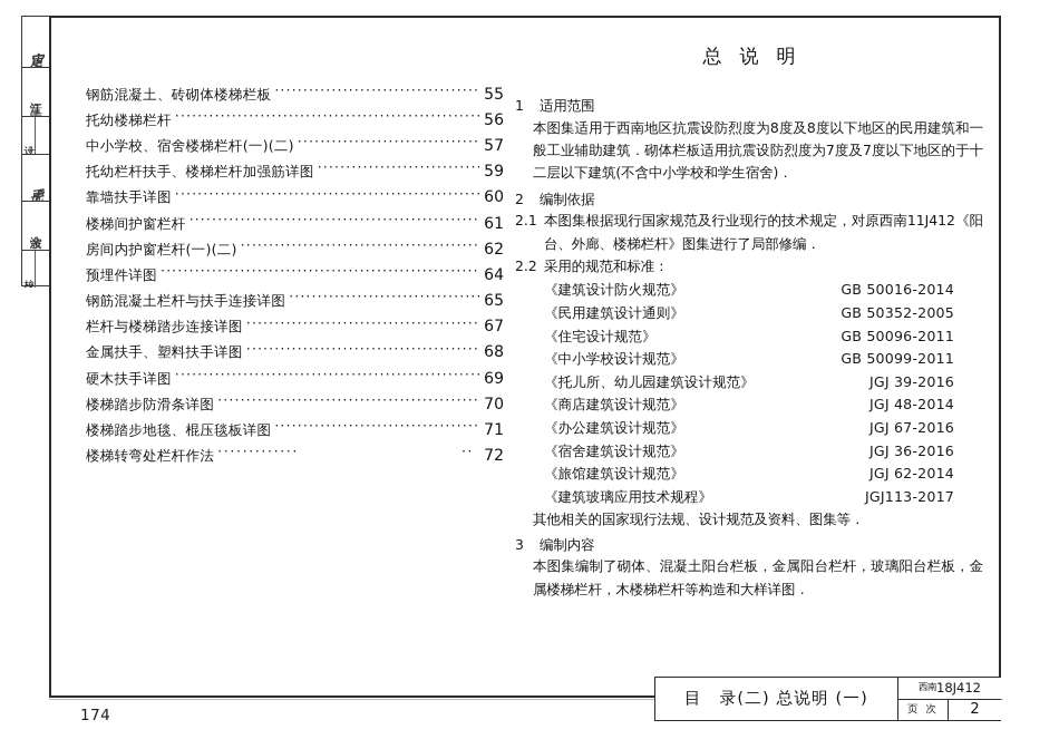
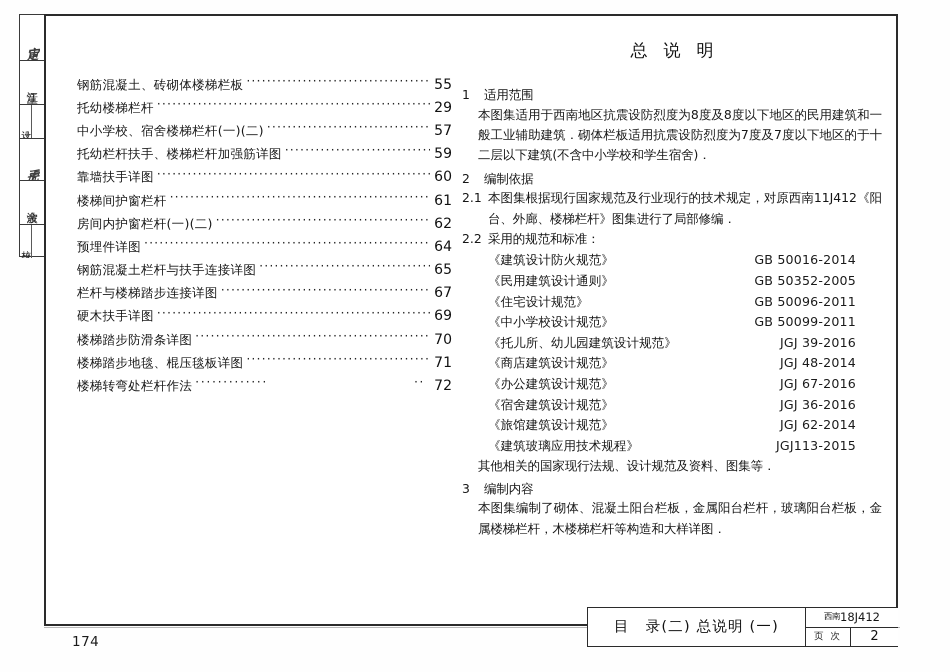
  钢筋混凝土、砖砌体楼梯栏板
  55
  托幼楼梯栏杆
- 56
+ 29
  中小学校、宿舍楼梯栏杆(一)(二)
  57
  托幼栏杆扶手、楼梯栏杆加强筋详图
  59
  靠墙扶手详图
  60
  楼梯间护窗栏杆
  61
  房间内护窗栏杆(一)(二)
  62
  预埋件详图
  64
  钢筋混凝土栏杆与扶手连接详图
  65
  栏杆与楼梯踏步连接详图
  67
- 金属扶手、塑料扶手详图
- 68
  硬木扶手详图
  69
  楼梯踏步防滑条详图
  70
  楼梯踏步地毯、棍压毯板详图
  71
  楼梯转弯处栏杆作法
  72
  总说明
  1
  适用范围
  本图集适用于西南地区抗震设防烈度为8度及8度以下地区的民用建筑和一般工业辅助建筑．砌体栏板适用抗震设防烈度为7度及7度以下地区的于十二层以下建筑(不含中小学校和学生宿舍)．
  2
  编制依据
  2.1
  本图集根据现行国家规范及行业现行的技术规定，对原西南11J412《阳台、外廊、楼梯栏杆》图集进行了局部修编．
  2.2
  采用的规范和标准：
  《建筑设计防火规范》
  GB 50016-2014
  《民用建筑设计通则》
  GB 50352-2005
  《住宅设计规范》
  GB 50096-2011
  《中小学校设计规范》
  GB 50099-2011
  《托儿所、幼儿园建筑设计规范》
  JGJ 39-2016
  《商店建筑设计规范》
  JGJ 48-2014
  《办公建筑设计规范》
  JGJ 67-2016
  《宿舍建筑设计规范》
  JGJ 36-2016
  《旅馆建筑设计规范》
  JGJ 62-2014
  《建筑玻璃应用技术规程》
- JGJ113-2017
+ JGJ113-2015
  其他相关的国家现行法规、设计规范及资料、图集等．
  3
  编制内容
  本图集编制了砌体、混凝土阳台栏板，金属阳台栏杆，玻璃阳台栏板，金属楼梯栏杆，木楼梯栏杆等构造和大样详图．
  目
  录(二) 总说明 (一)
  西南
  18J412
  页 次
  2
  174
